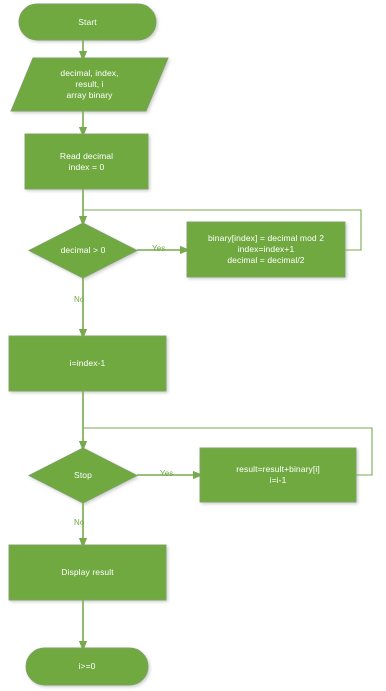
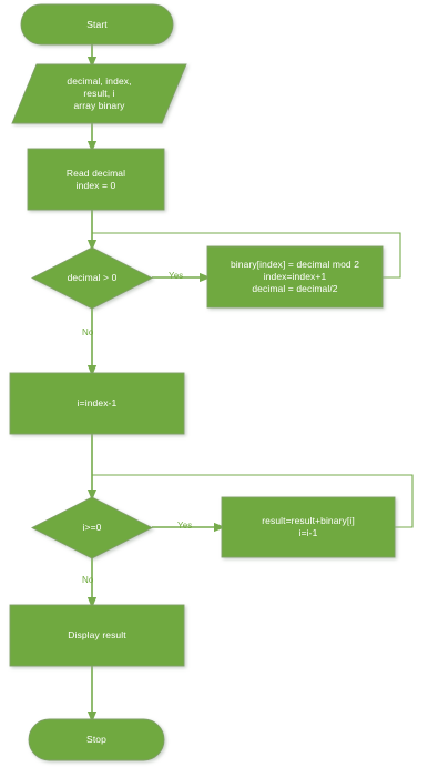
  Start
  decimal, index,
  result, i
  array binary
  Read decimal
  index = 0
  decimal > 0
  binary[index] = decimal mod 2
  index=index+1
  decimal = decimal/2
  i=index-1
- Stop
+ i>=0
  result=result+binary[i]
  i=i-1
  Display result
- i>=0
+ Stop
  Yes
  No
  Yes
  No
